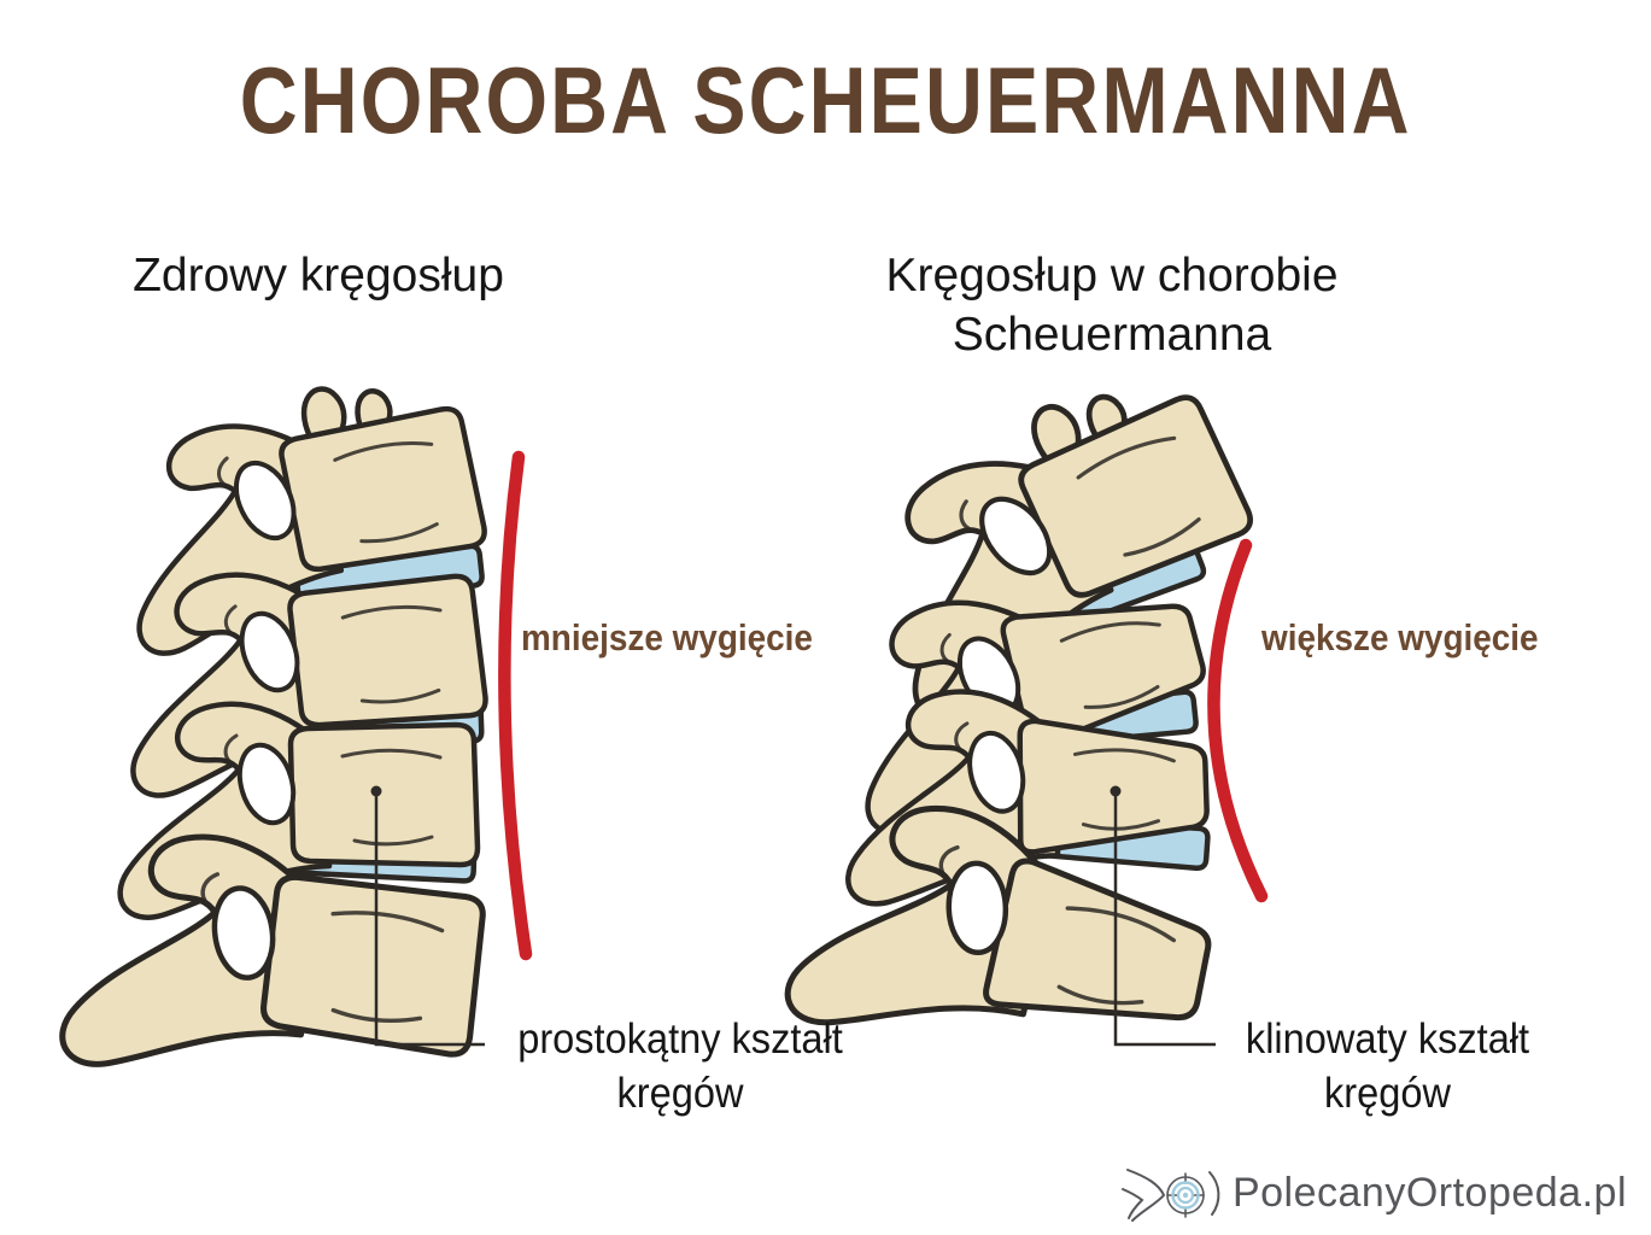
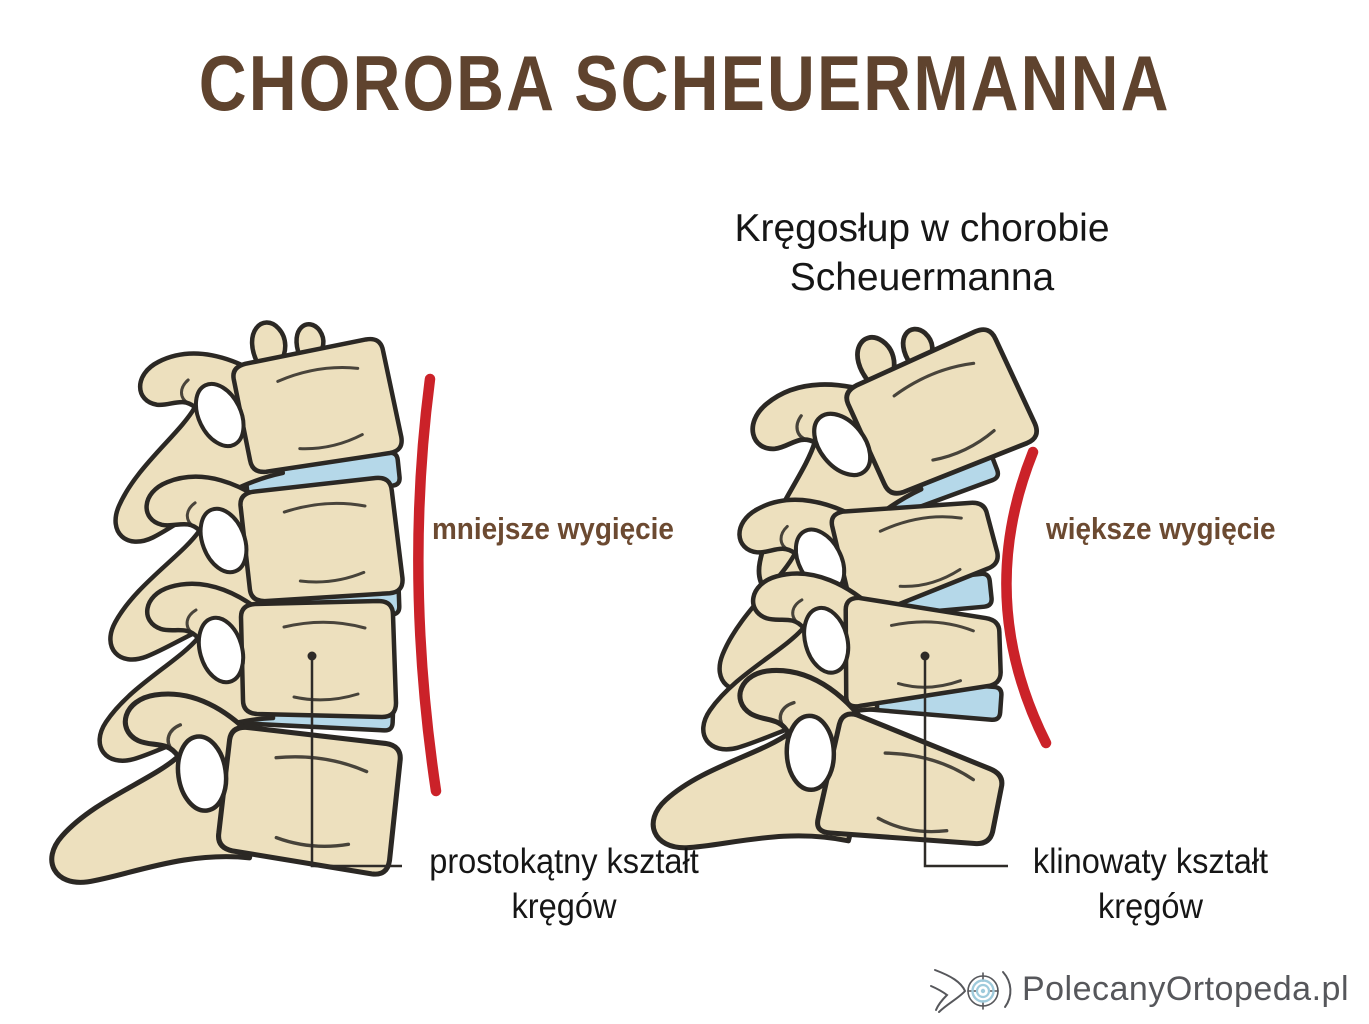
  CHOROBA SCHEUERMANNA
- Zdrowy kręgosłup
  Kręgosłup w chorobie
  Scheuermanna
  mniejsze wygięcie
  większe wygięcie
  prostokątny kształt
  kręgów
  klinowaty kształt
  kręgów
  PolecanyOrtopeda.pl
